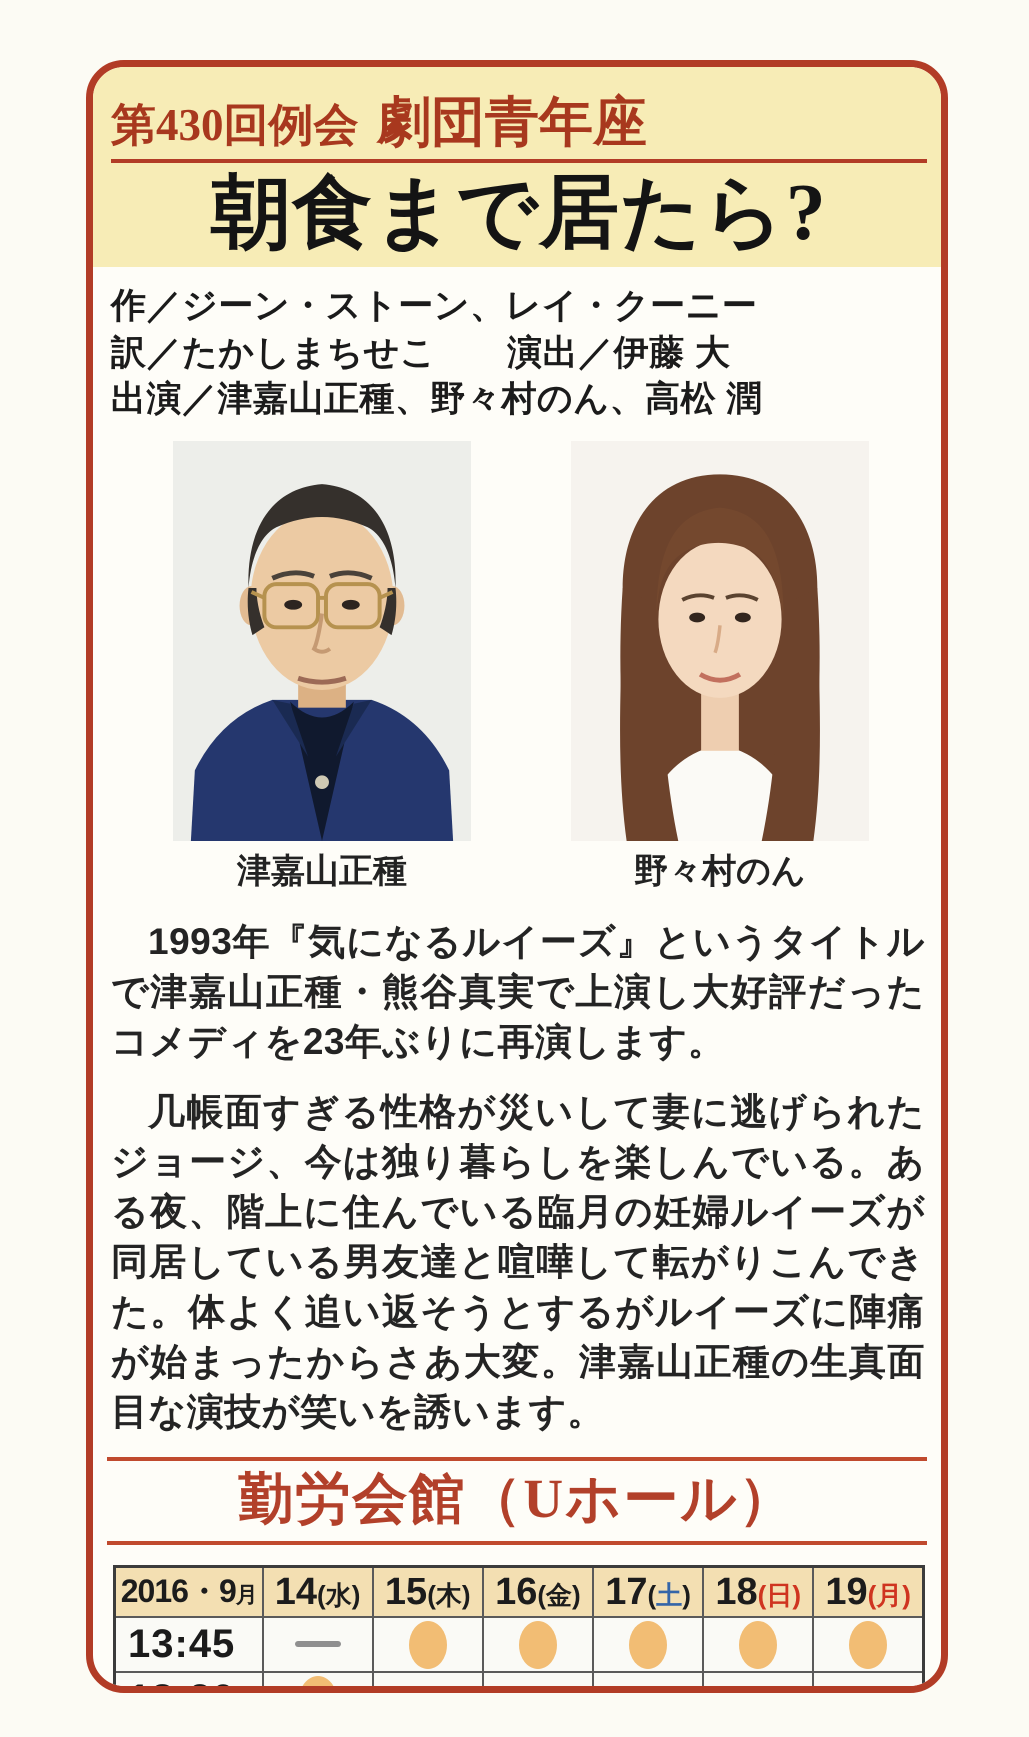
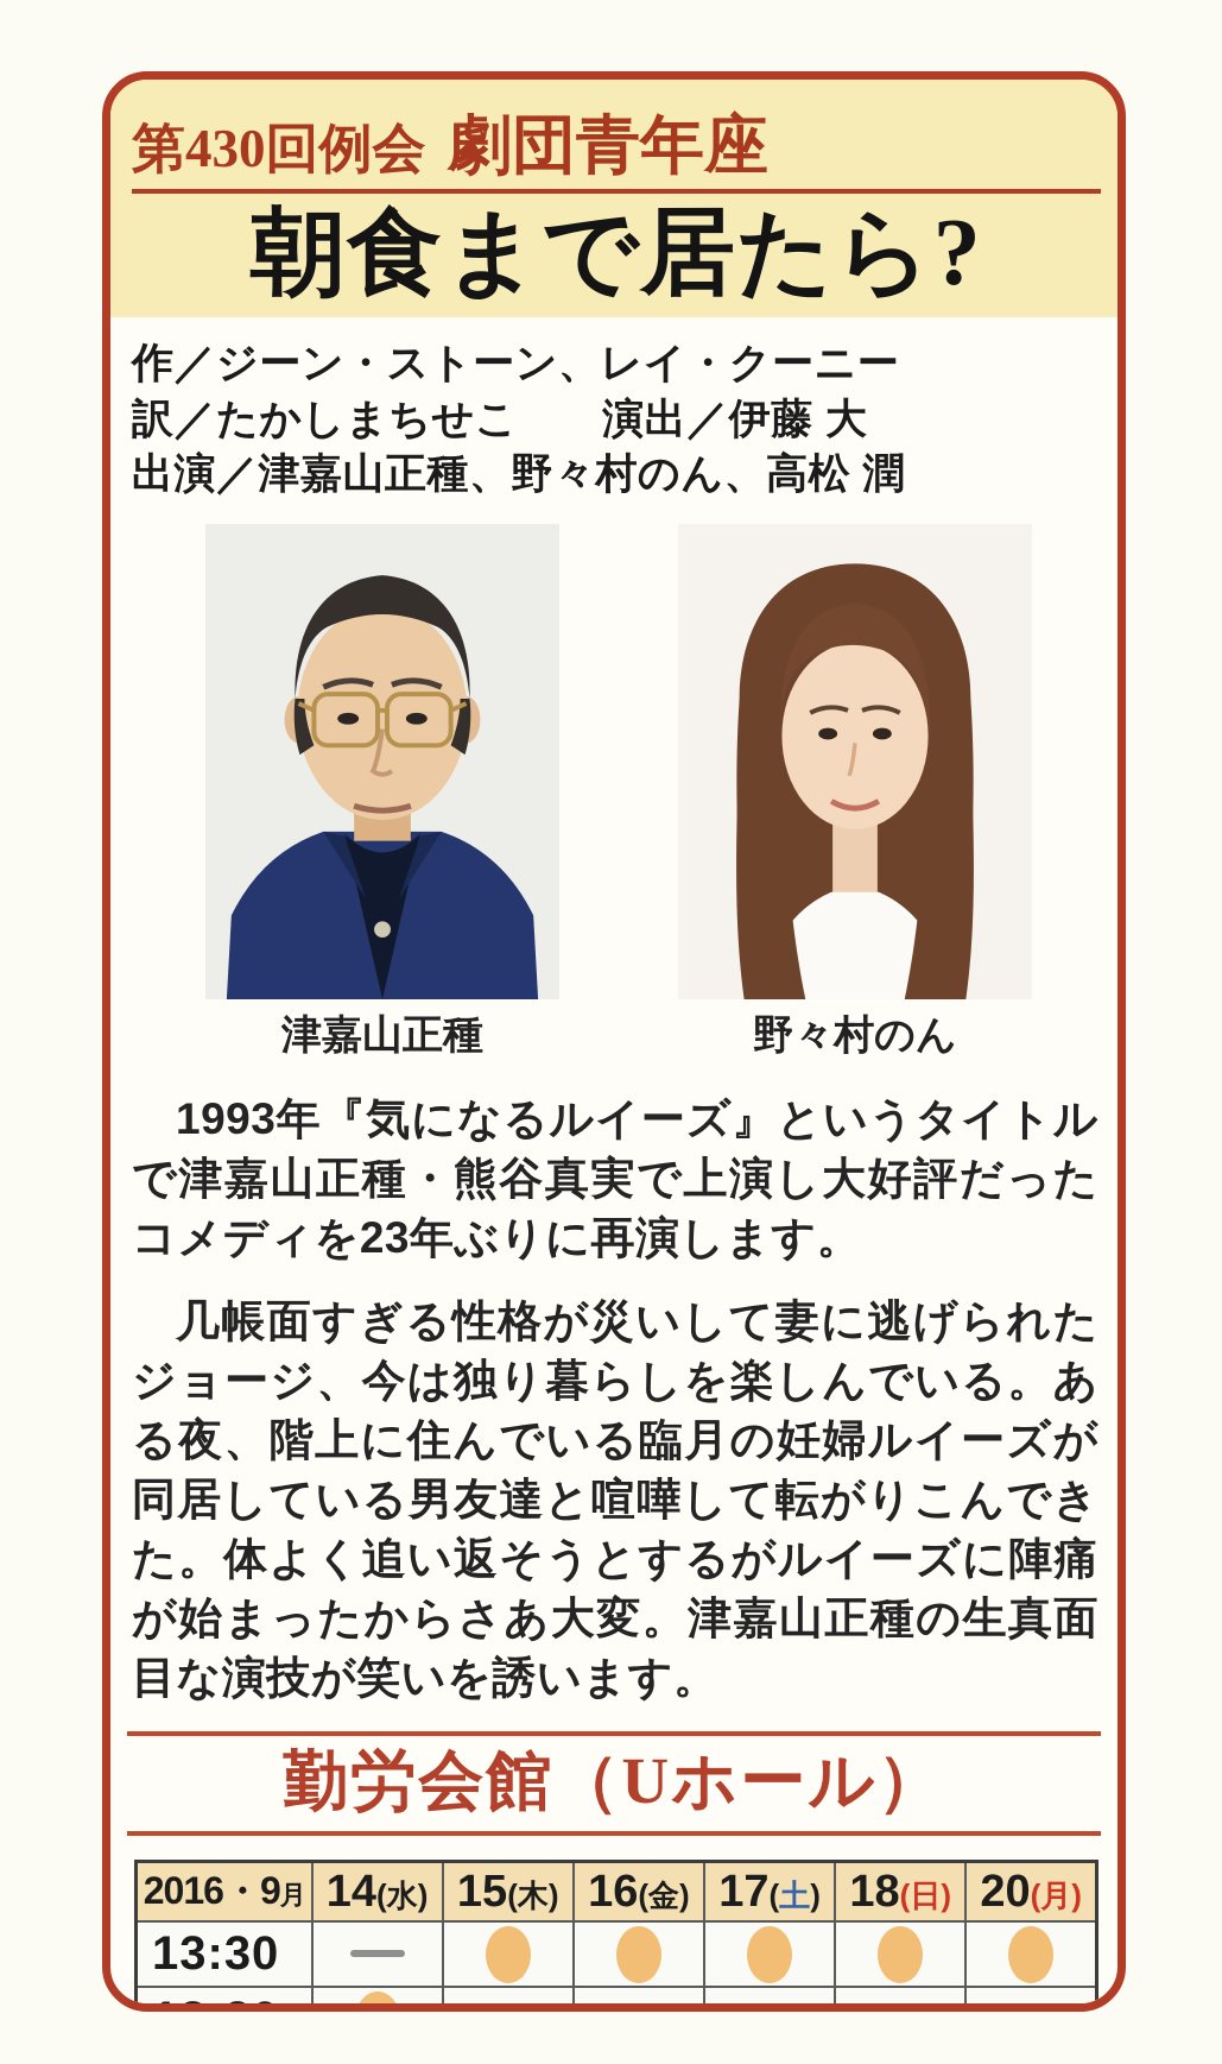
  第430回例会 劇団青年座
  朝食まで居たら?
  作／ジーン・ストーン、レイ・クーニー
  訳／たかしまちせこ 演出／伊藤 大
  出演／津嘉山正種、野々村のん、高松 潤
  津嘉山正種
  野々村のん
  1993年『気になるルイーズ』というタイトルで津嘉山正種・熊谷真実で上演し大好評だったコメディを23年ぶりに再演します。
  几帳面すぎる性格が災いして妻に逃げられたジョージ、今は独り暮らしを楽しんでいる。ある夜、階上に住んでいる臨月の妊婦ルイーズが同居している男友達と喧嘩して転がりこんできた。体よく追い返そうとするがルイーズに陣痛が始まったからさあ大変。津嘉山正種の生真面目な演技が笑いを誘います。
  勤労会館（Uホール）
- 2016・9月	14(水)	15(木)	16(金)	17(土)	18(日)	19(月)
+ 2016・9月	14(水)	15(木)	16(金)	17(土)	18(日)	20(月)
- 13:45
+ 13:30
